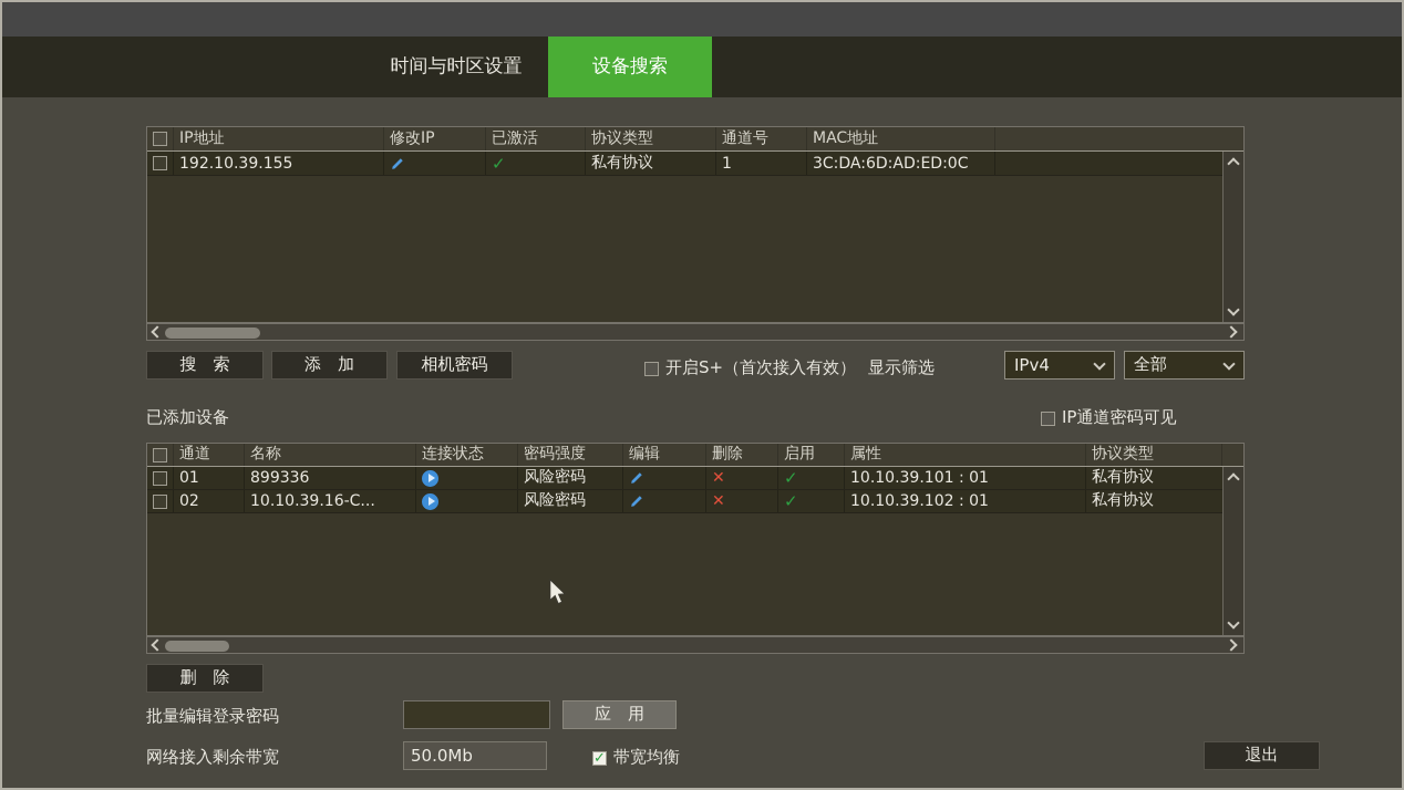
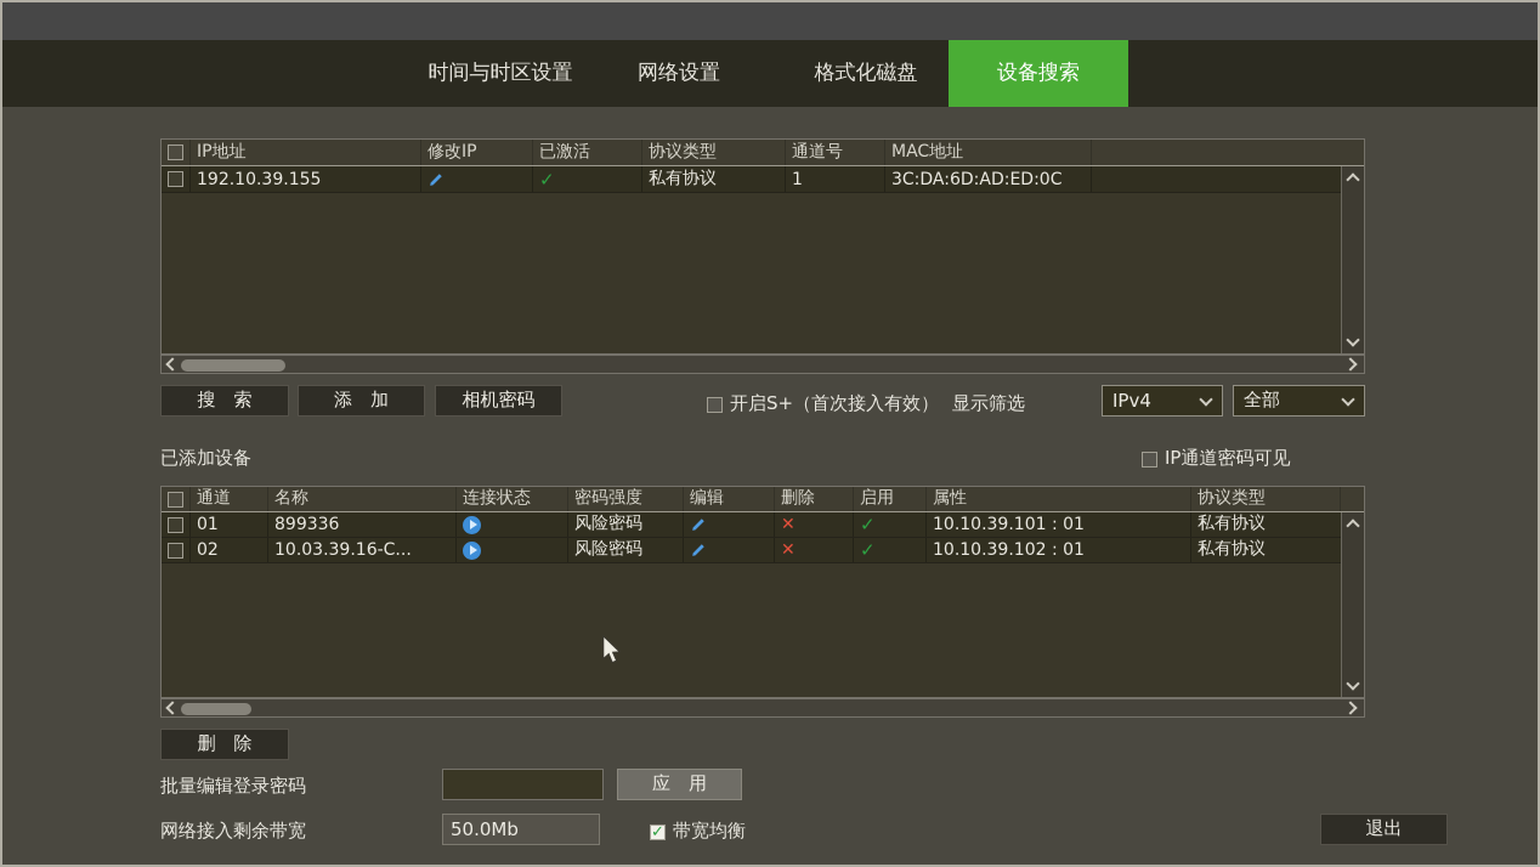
  时间与时区设置
+ 网络设置
+ 格式化磁盘
  设备搜索
  IP地址
  修改IP
  已激活
  协议类型
  通道号
  MAC地址
  192.10.39.155
  ✓
  私有协议
  1
  3C:DA:6D:AD:ED:0C
  搜 索
  添 加
  相机密码
  开启S+（首次接入有效）
  显示筛选
  IPv4
  全部
  已添加设备
  IP通道密码可见
  通道
  名称
  连接状态
  密码强度
  编辑
  删除
  启用
  属性
  协议类型
  01
  899336
  风险密码
  ✕
  ✓
  10.10.39.101 : 01
  私有协议
  02
- 10.10.39.16-C...
+ 10.03.39.16-C...
  风险密码
  ✕
  ✓
  10.10.39.102 : 01
  私有协议
  删 除
  批量编辑登录密码
  应 用
  网络接入剩余带宽
  50.0Mb
  带宽均衡
  退出
